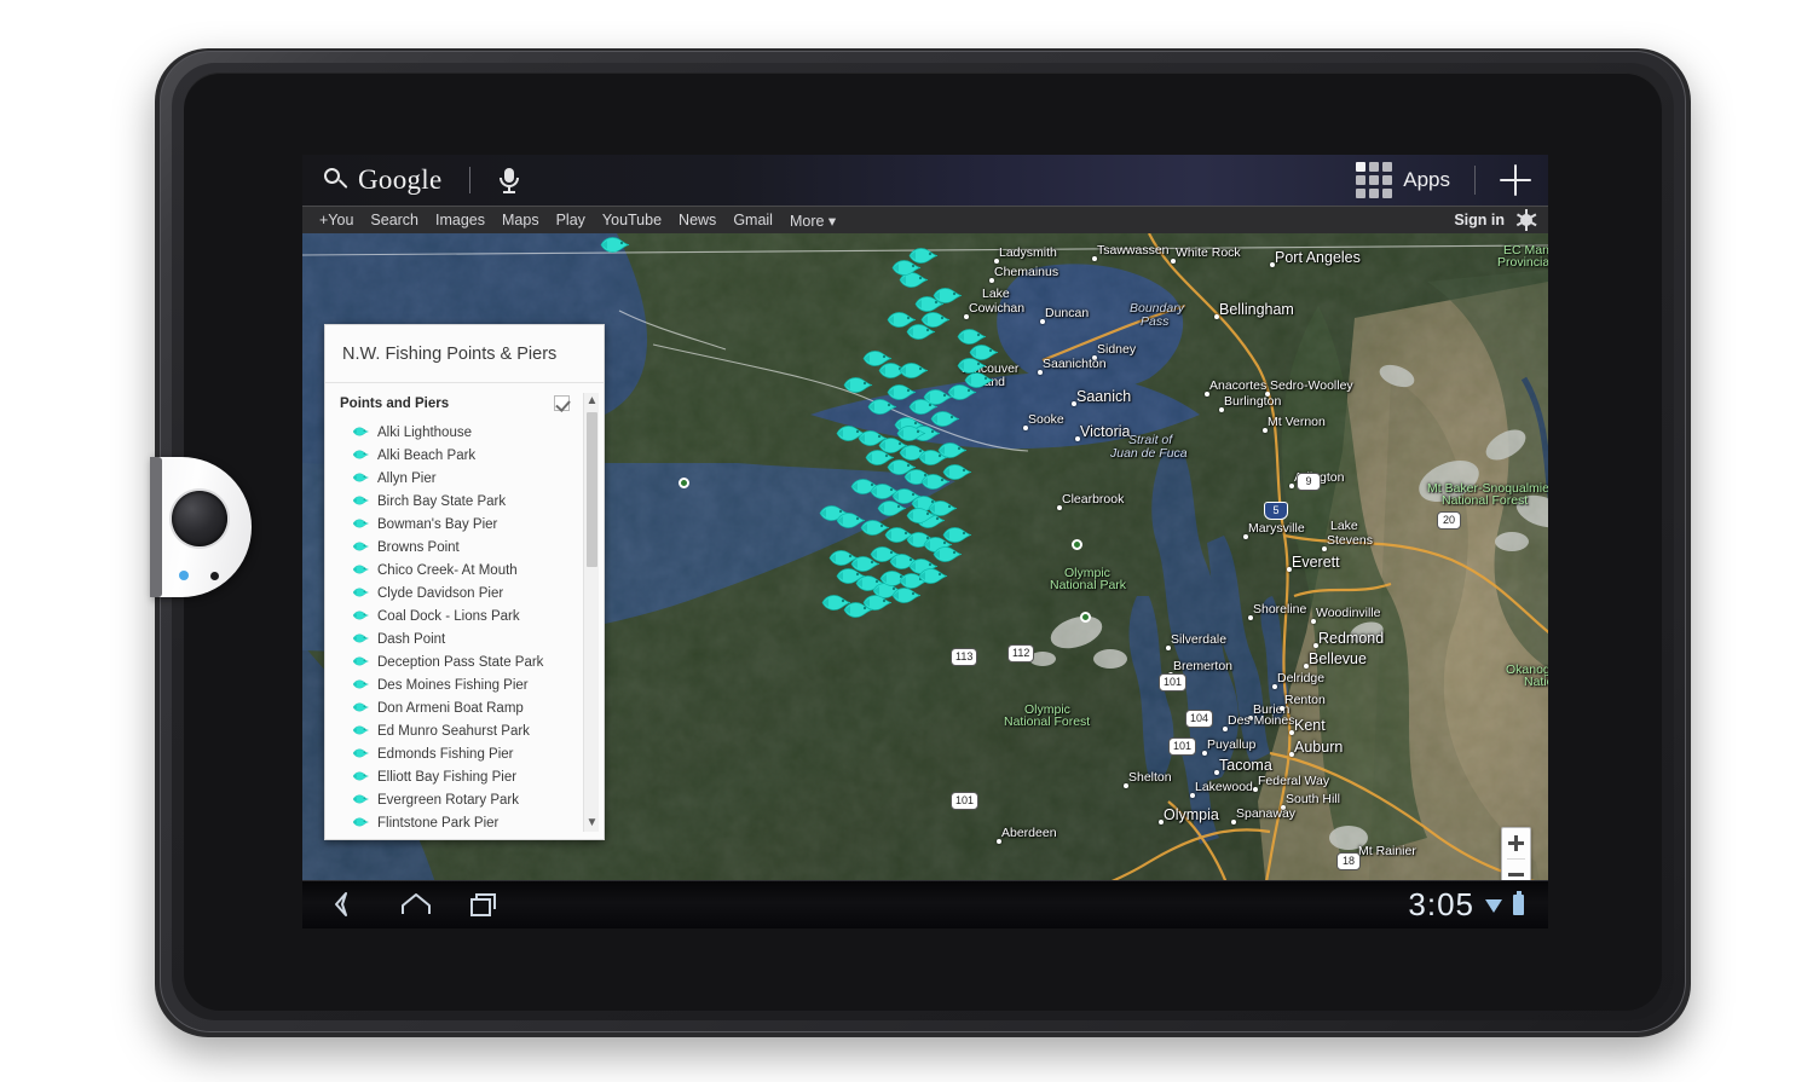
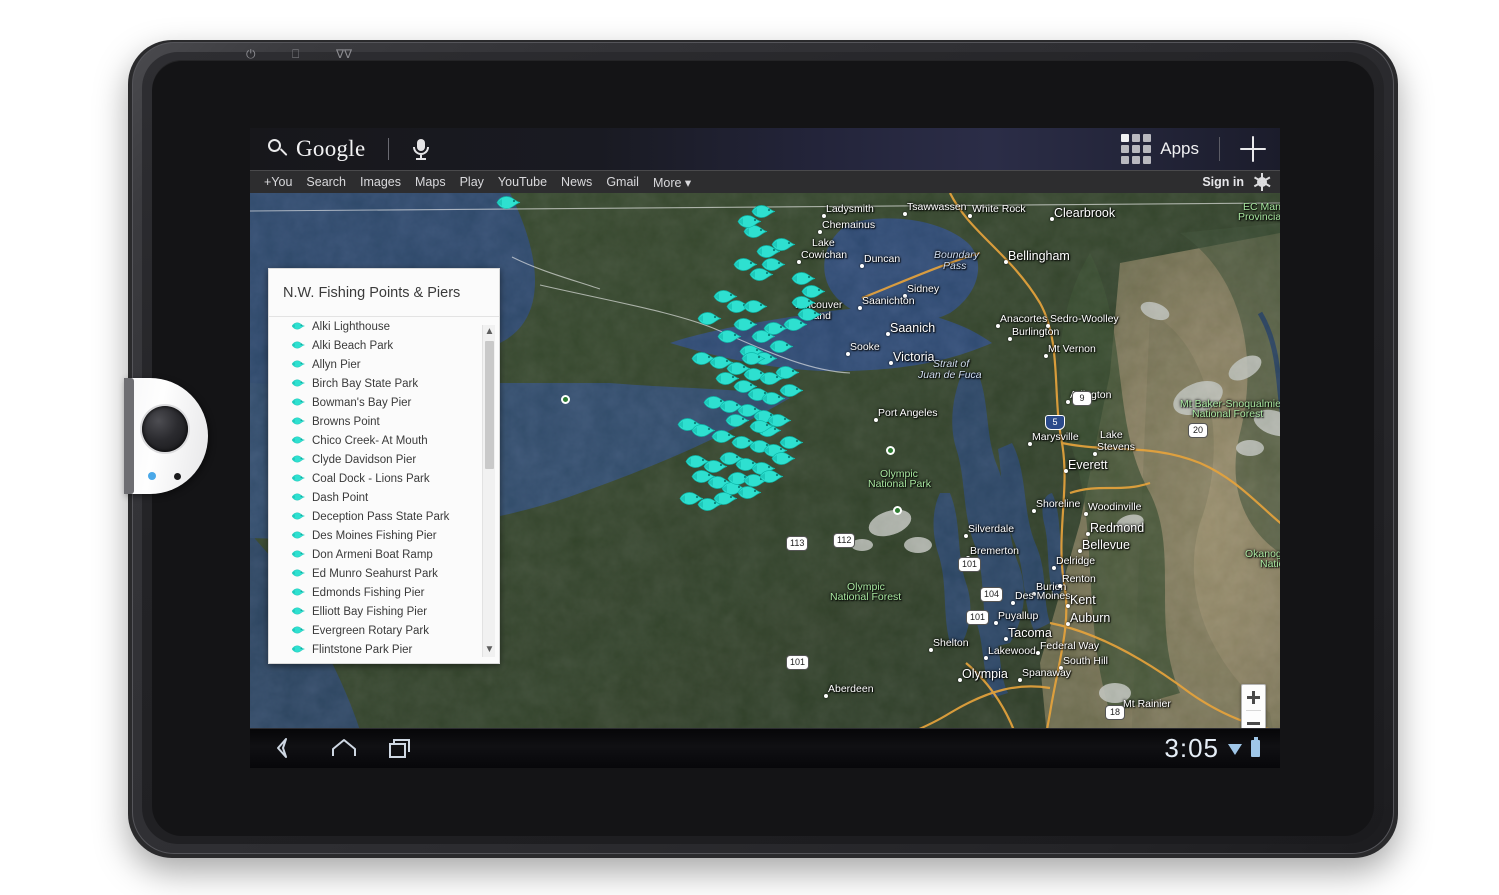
+ ⏻
+ ⎕
+ ∇∇
  Google
  Apps
  +You
  Search
  Images
  Maps
  Play
  YouTube
  News
  Gmail
  More ▾
  Sign in
  Ladysmith
  Chemainus
  Tsawwassen
  White Rock
- Port Angeles
+ Clearbrook
  Lake
  Cowichan
  Duncan
  Bellingham
  Boundary
  Pass
  Sidney
  Saanichton
  Anacortes
  Sedro-Woolley
  Burlington
  Saanich
  Mt Vernon
  Sooke
  Victoria
  Strait of
  Juan de Fuca
- Clearbrook
+ Port Angeles
  Mt Baker-Snoqualmie
  National Forest
  Marysville
  Lake
  Stevens
  Everett
  Shoreline
  Woodinville
  Redmond
  Bellevue
  Silverdale
  Bremerton
  Delridge
  Burin
  Renton
  Des Moines
  Kent
  Auburn
  Puyallup
  Tacoma
  Lakewood
  Federal Way
  South Hill
  Spanaway
  Olympia
  Shelton
  Aberdeen
  Olympic
  National Park
  Olympic
  National Forest
  Mt Rainier
  9
  5
  20
  113
  112
  101
  104
  101
  101
  18
  N.W. Fishing Points & Piers
- Points and Piers
  Alki Lighthouse
  Alki Beach Park
  Allyn Pier
  Birch Bay State Park
  Bowman's Bay Pier
  Browns Point
  Chico Creek- At Mouth
  Clyde Davidson Pier
  Coal Dock - Lions Park
  Dash Point
  Deception Pass State Park
  Des Moines Fishing Pier
  Don Armeni Boat Ramp
  Ed Munro Seahurst Park
  Edmonds Fishing Pier
  Elliott Bay Fishing Pier
  Evergreen Rotary Park
  Flintstone Park Pier
  ▲
  ▼
  3:05
